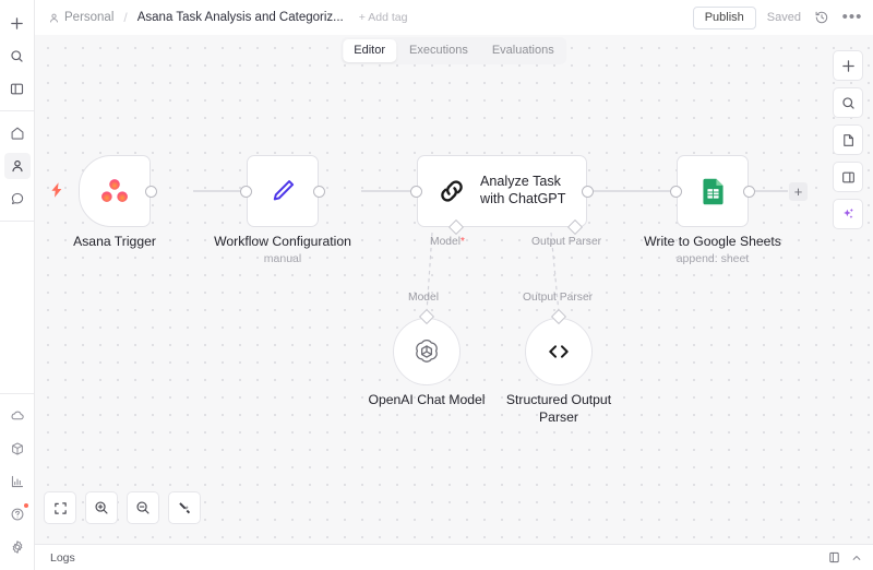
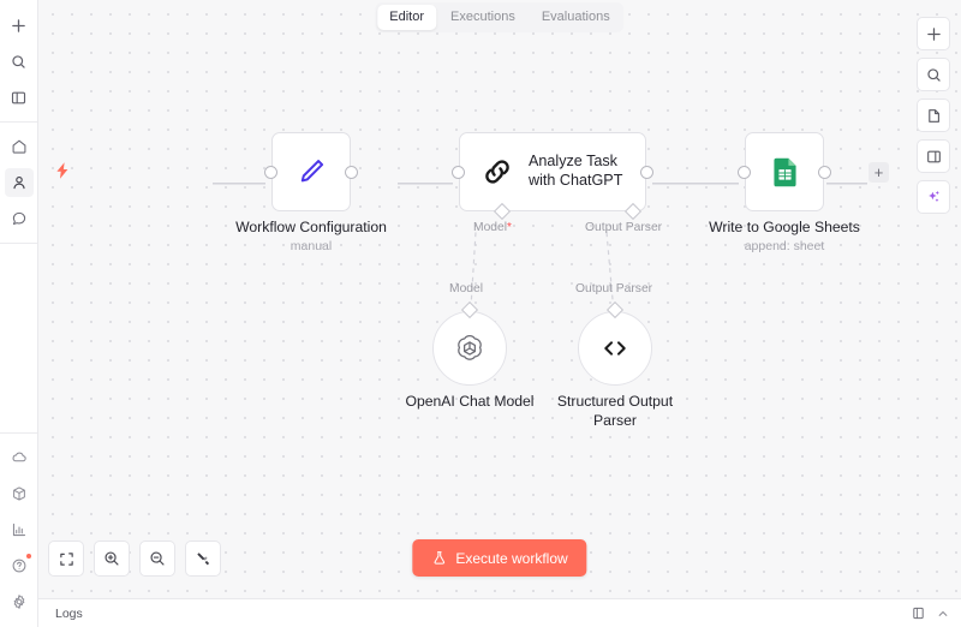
- Personal
- /
- Asana Task Analysis and Categoriz...
- + Add tag
- Publish
- Saved
- •••
  Editor
  Executions
  Evaluations
- Asana Trigger
  Workflow Configuration
  manual
  Analyze Task
  with ChatGPT
  Model*
  Output Parser
  Write to Google Sheets
  append: sheet
  +
  Model
  OpenAI Chat Model
  Output Parser
  Structured Output Parser
+ Execute workflow
  Logs
